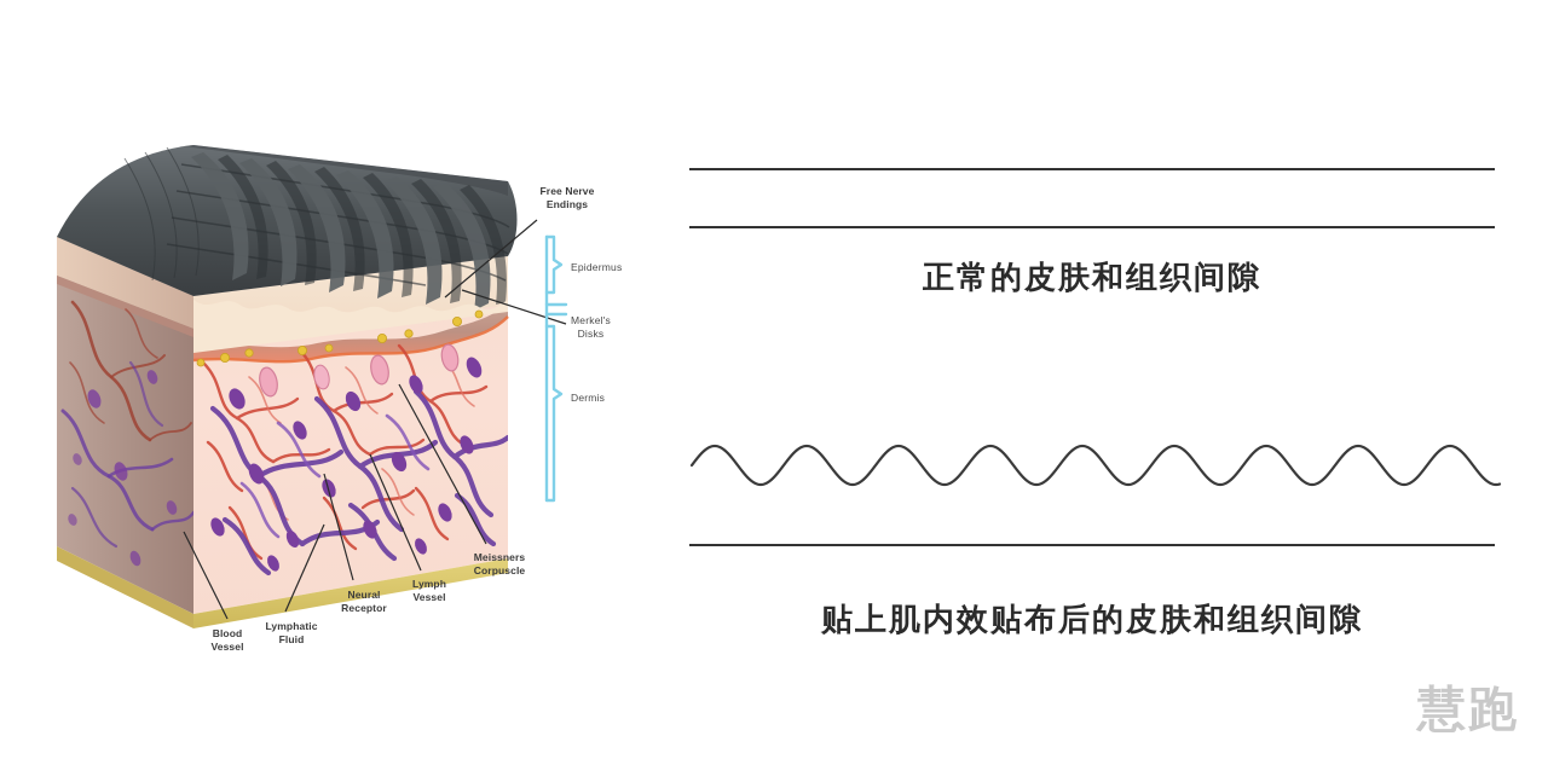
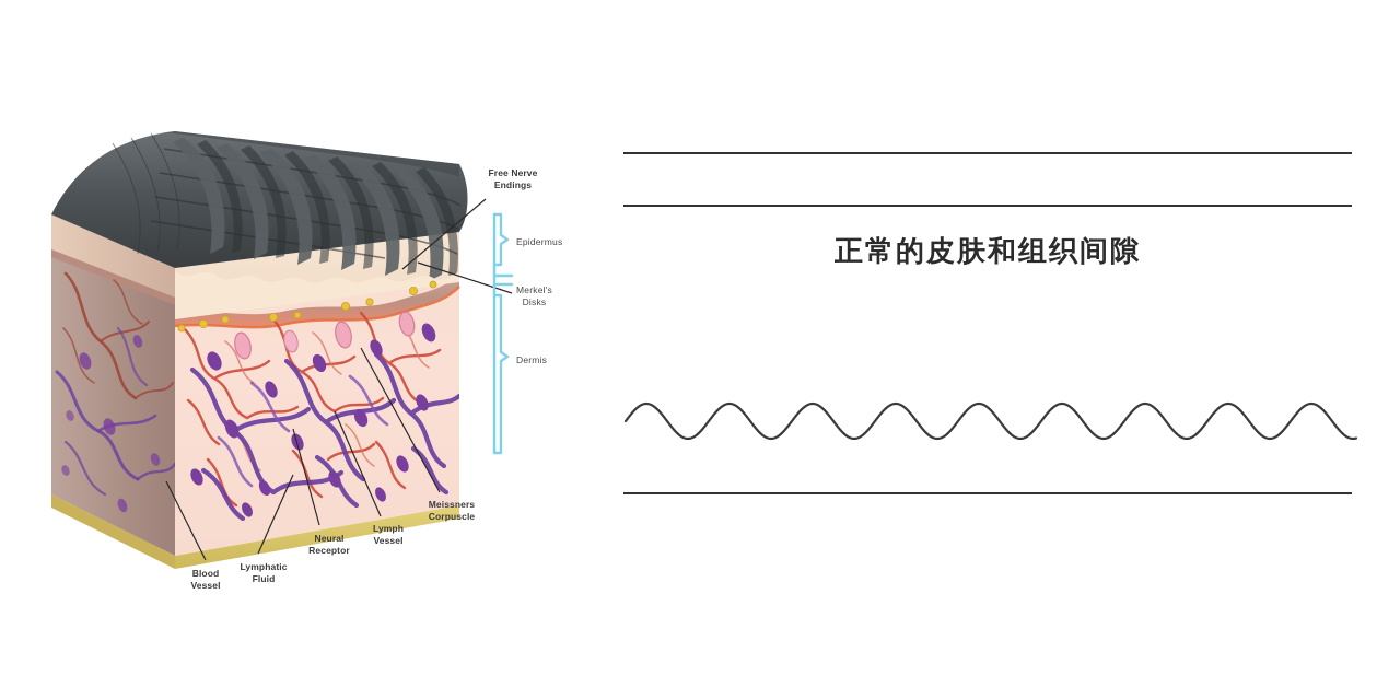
  Free Nerve
  Endings
  Meissners
  Corpuscle
  Lymph
  Vessel
  Neural
  Receptor
  Lymphatic
  Fluid
  Blood
  Vessel
  Epidermus
  Merkel's
  Disks
  Dermis
  正常的皮肤和组织间隙
- 贴上肌内效贴布后的皮肤和组织间隙
- 慧跑
